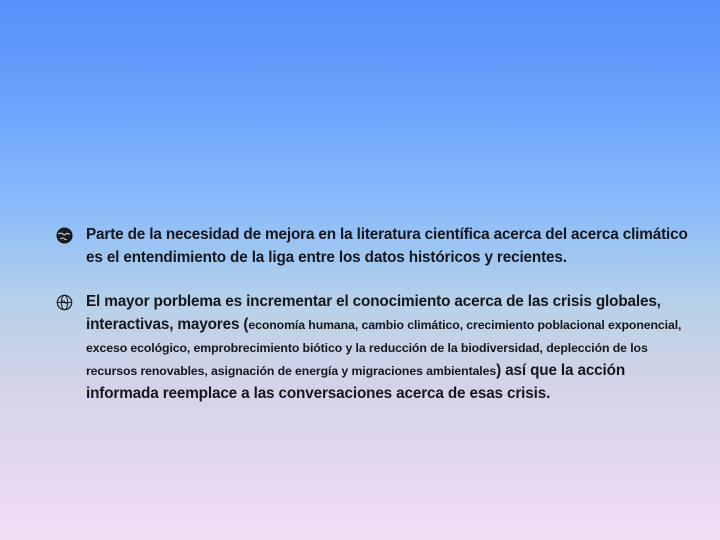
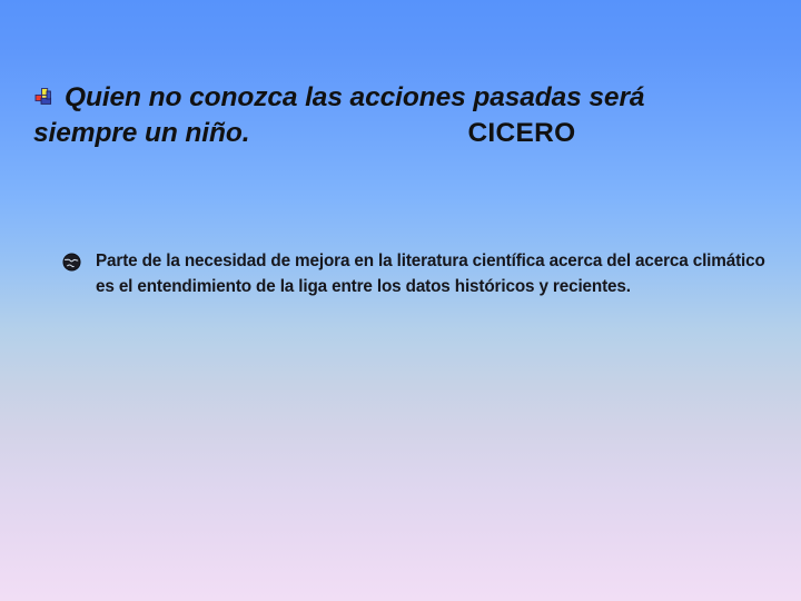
+ Quien no conozca las acciones pasadas será
+ siempre un niño. CICERO
  Parte de la necesidad de mejora en la literatura científica acerca del acerca climático es el entendimiento de la liga entre los datos históricos y recientes.
- El mayor porblema es incrementar el conocimiento acerca de las crisis globales, interactivas, mayores (economía humana, cambio climático, crecimiento poblacional exponencial, exceso ecológico, emprobrecimiento biótico y la reducción de la biodiversidad, deplección de los recursos renovables, asignación de energía y migraciones ambientales) así que la acción informada reemplace a las conversaciones acerca de esas crisis.
